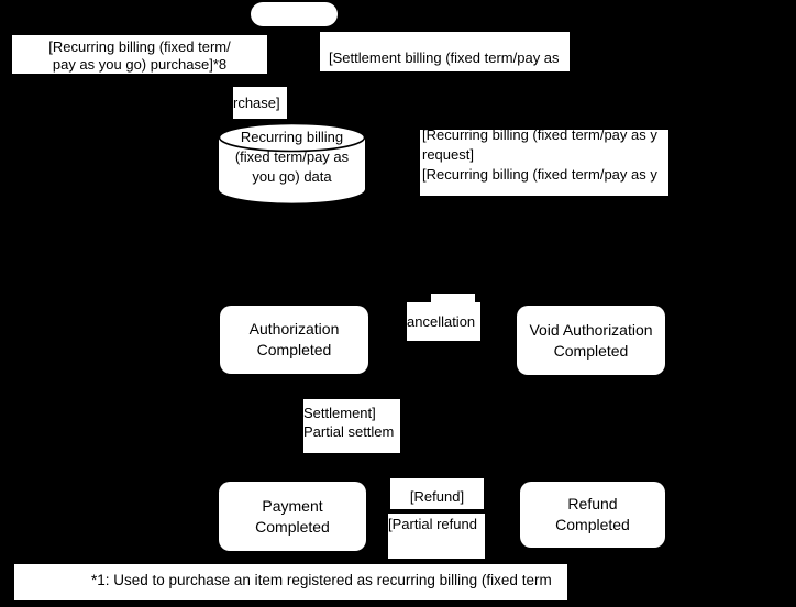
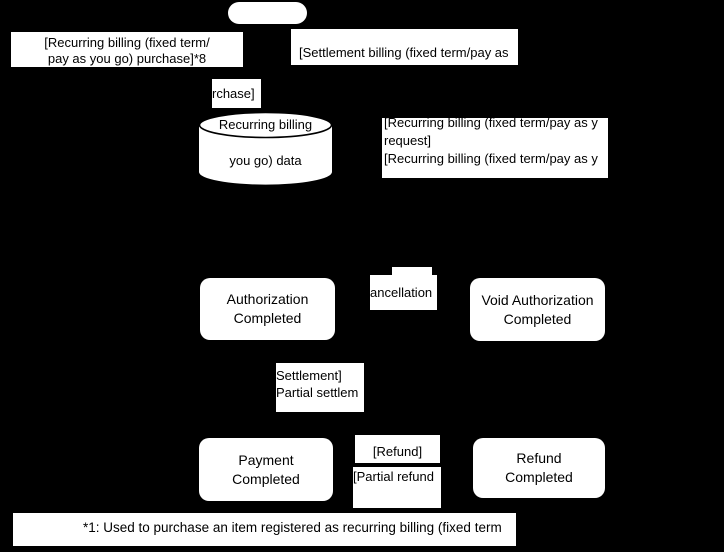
  [Recurring billing (fixed term/
  pay as you go) purchase]*8
  [Settlement billing (fixed term/pay as
  rchase]
  Recurring billing
- (fixed term/pay as
  you go) data
  [Recurring billing (fixed term/pay as y
  request]
  [Recurring billing (fixed term/pay as y
  Authorization
  Completed
  ancellation
  Void Authorization
  Completed
  Settlement]
  Partial settlem
  Payment
  Completed
  [Refund]
  [Partial refund
  Refund
  Completed
  *1: Used to purchase an item registered as recurring billing (fixed term
